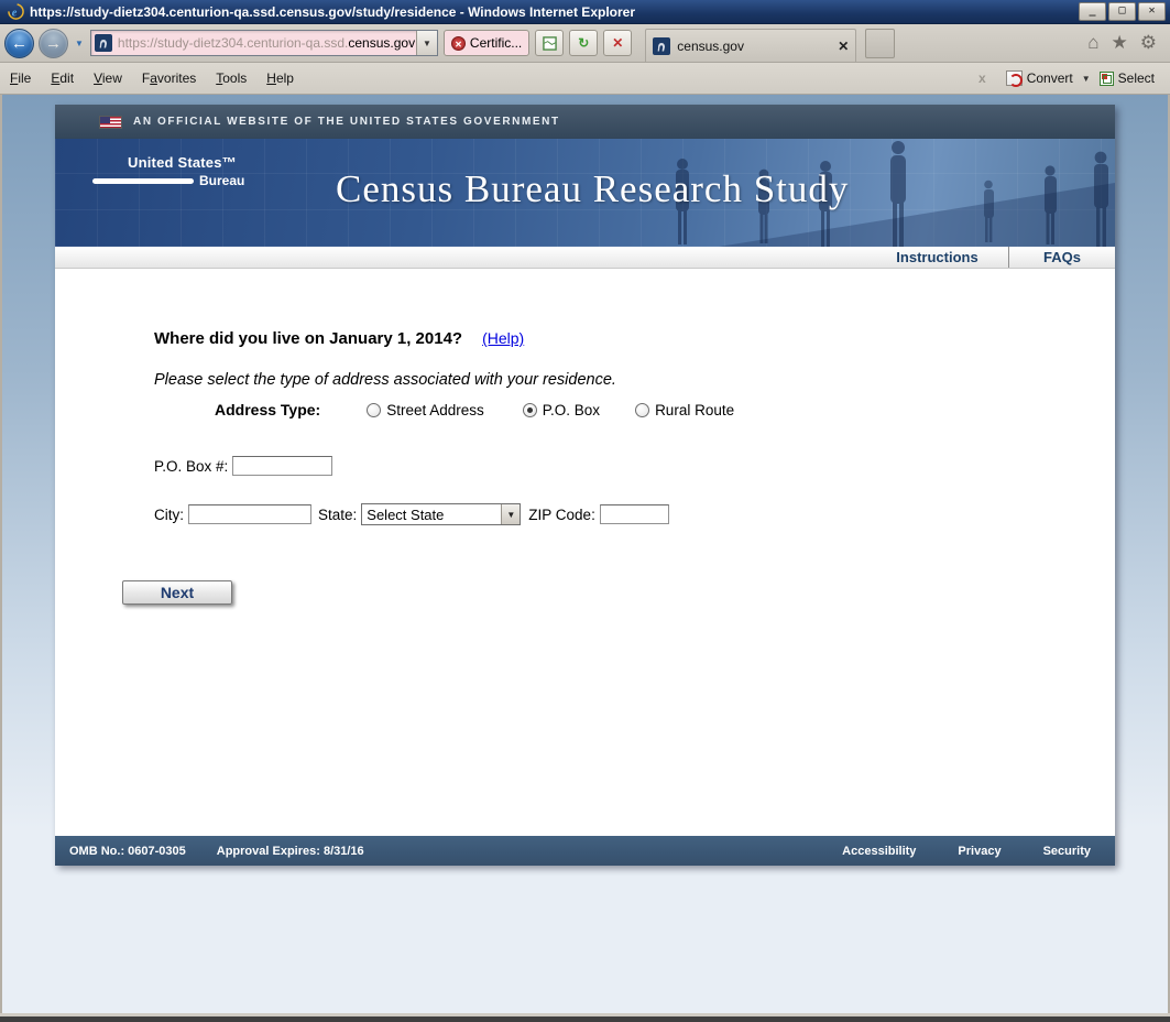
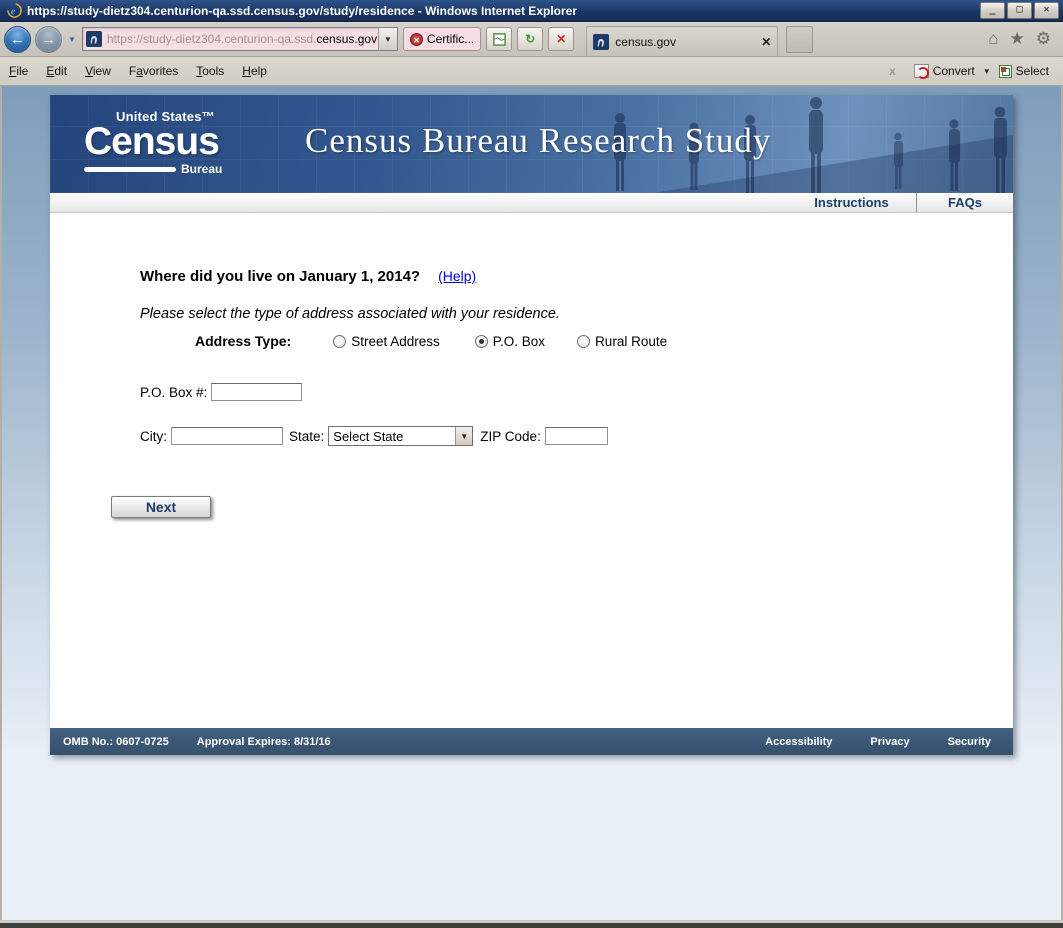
  e
  https://study-dietz304.centurion-qa.ssd.census.gov/study/residence - Windows Internet Explorer
  _
  □
  ✕
  ←
  →
  ▼
  https://study-dietz304.centurion-qa.ssd.census.gov
  ▼
  ✕
  Certific...
  ↻
  ✕
  census.gov
  ✕
  ⌂
  ★
  ⚙
  File
  Edit
  View
  Favorites
  Tools
  Help
  x
  Convert
  ▼
  Select
- AN OFFICIAL WEBSITE OF THE UNITED STATES GOVERNMENT
  United States™
+ Census
  Bureau
  Census Bureau Research Study
  Instructions
  FAQs
  Where did you live on January 1, 2014?
  (Help)
  Please select the type of address associated with your residence.
  Address Type:
  Street Address
  P.O. Box
  Rural Route
  P.O. Box #:
  City:
  State:
  Select State
  ▼
  ZIP Code:
  Next
- OMB No.: 0607-0305
+ OMB No.: 0607-0725
  Approval Expires: 8/31/16
  Accessibility
  Privacy
  Security
